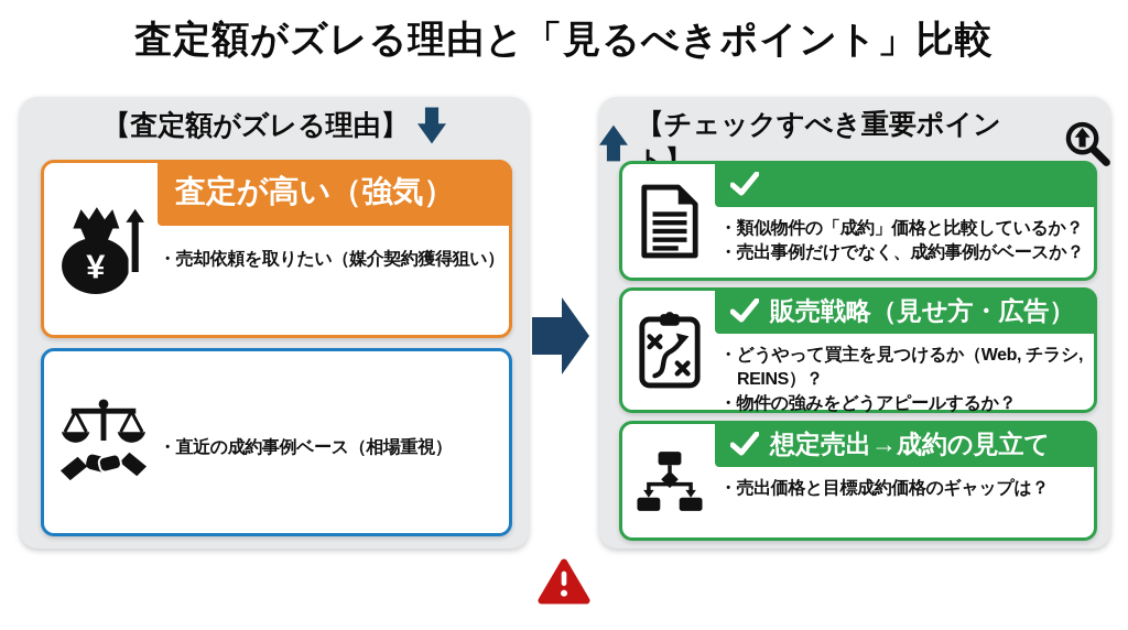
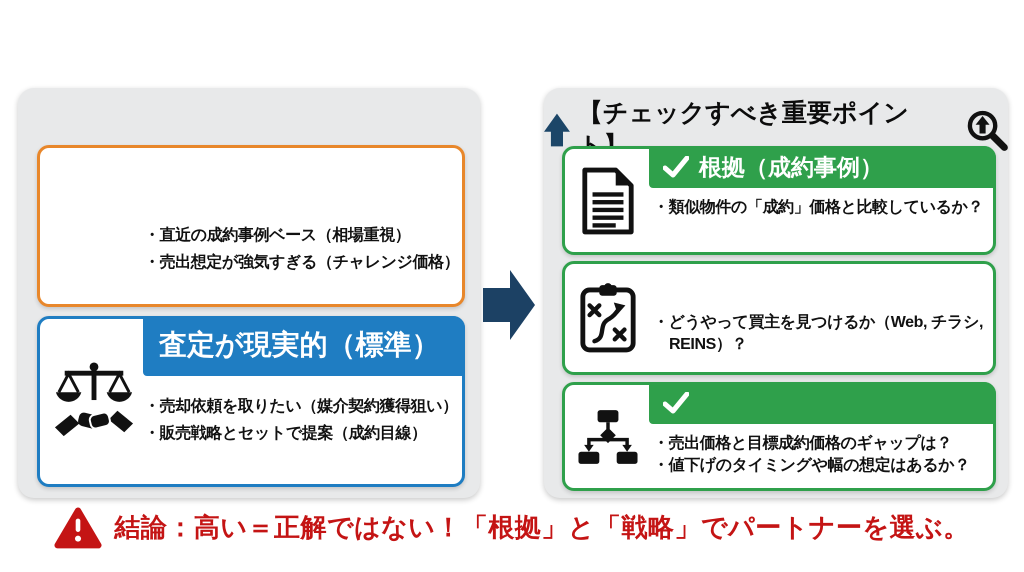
- 査定額がズレる理由と「見るべきポイント」比較
- 【査定額がズレる理由】
- ¥
- 査定が高い（強気）
- ・売却依頼を取りたい（媒介契約獲得狙い）
+ ・直近の成約事例ベース（相場重視）
+ ・売出想定が強気すぎる（チャレンジ価格）
+ 査定が現実的（標準）
- ・直近の成約事例ベース（相場重視）
+ ・売却依頼を取りたい（媒介契約獲得狙い）
+ ・販売戦略とセットで提案（成約目線）
  【チェックすべき重要ポイン
+ 根拠（成約事例）
  ・類似物件の「成約」価格と比較しているか？
- ・売出事例だけでなく、成約事例がベースか？
- 販売戦略（見せ方・広告）
  ・どうやって買主を見つけるか（Web, チラシ, REINS）？
- ・物件の強みをどうアピールするか？
- 想定売出→成約の見立て
  ・売出価格と目標成約価格のギャップは？
+ ・値下げのタイミングや幅の想定はあるか？
+ 結論：高い＝正解ではない！「根拠」と「戦略」でパートナーを選ぶ。
